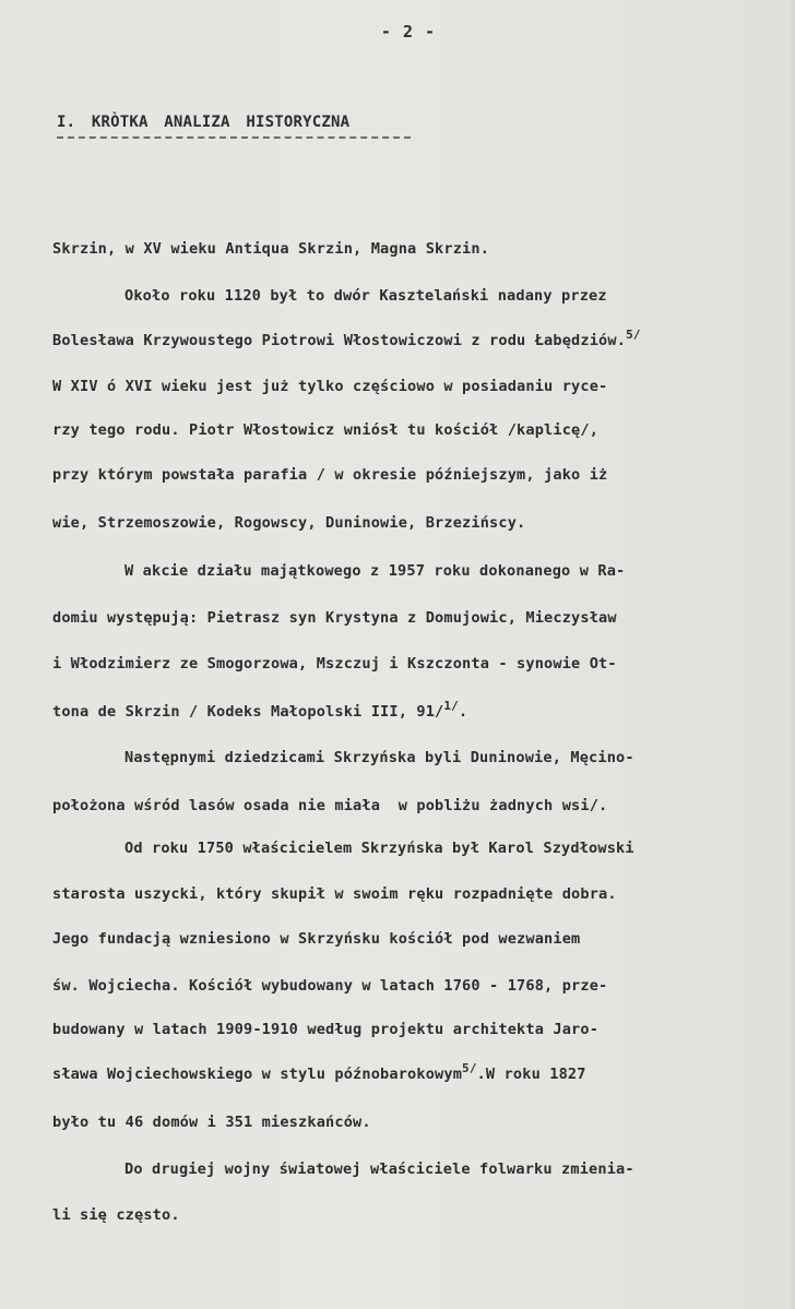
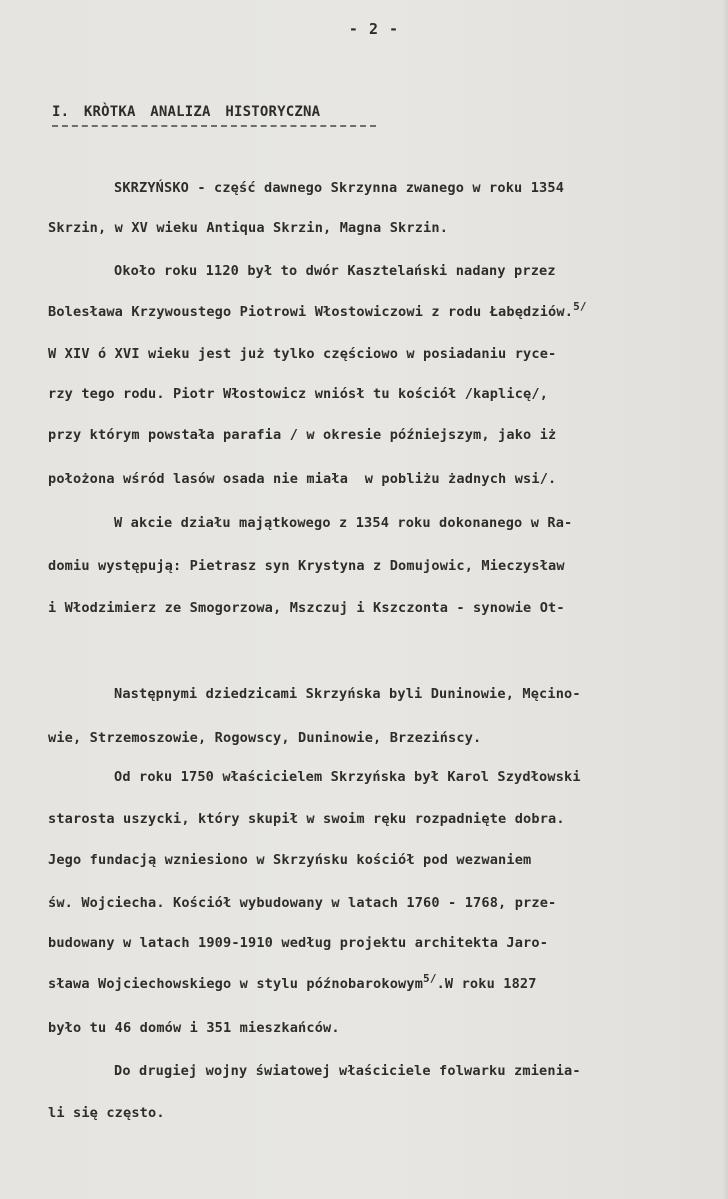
  - 2 -
  I. KRÒTKA ANALIZA HISTORYCZNA
+ SKRZYŃSKO - część dawnego Skrzynna zwanego w roku 1354
  Skrzin, w XV wieku Antiqua Skrzin, Magna Skrzin.
  Około roku 1120 był to dwór Kasztelański nadany przez
  Bolesława Krzywoustego Piotrowi Włostowiczowi z rodu Łabędziów.5/
  W XIV ó XVI wieku jest już tylko częściowo w posiadaniu ryce-
  rzy tego rodu. Piotr Włostowicz wniósł tu kościół /kaplicę/,
  przy którym powstała parafia / w okresie późniejszym, jako iż
- wie, Strzemoszowie, Rogowscy, Duninowie, Brzezińscy.
+ położona wśród lasów osada nie miała w pobliżu żadnych wsi/.
- W akcie działu majątkowego z 1957 roku dokonanego w Ra-
+ W akcie działu majątkowego z 1354 roku dokonanego w Ra-
  domiu występują: Pietrasz syn Krystyna z Domujowic, Mieczysław
  i Włodzimierz ze Smogorzowa, Mszczuj i Kszczonta - synowie Ot-
- tona de Skrzin / Kodeks Małopolski III, 91/1/.
  Następnymi dziedzicami Skrzyńska byli Duninowie, Męcino-
- położona wśród lasów osada nie miała w pobliżu żadnych wsi/.
+ wie, Strzemoszowie, Rogowscy, Duninowie, Brzezińscy.
  Od roku 1750 właścicielem Skrzyńska był Karol Szydłowski
  starosta uszycki, który skupił w swoim ręku rozpadnięte dobra.
  Jego fundacją wzniesiono w Skrzyńsku kościół pod wezwaniem
  św. Wojciecha. Kościół wybudowany w latach 1760 - 1768, prze-
  budowany w latach 1909-1910 według projektu architekta Jaro-
  sława Wojciechowskiego w stylu późnobarokowym5/.W roku 1827
  było tu 46 domów i 351 mieszkańców.
  Do drugiej wojny światowej właściciele folwarku zmienia-
  li się często.
